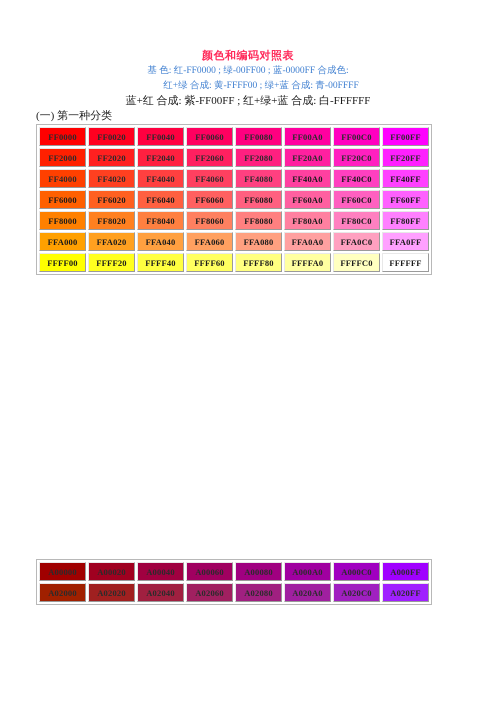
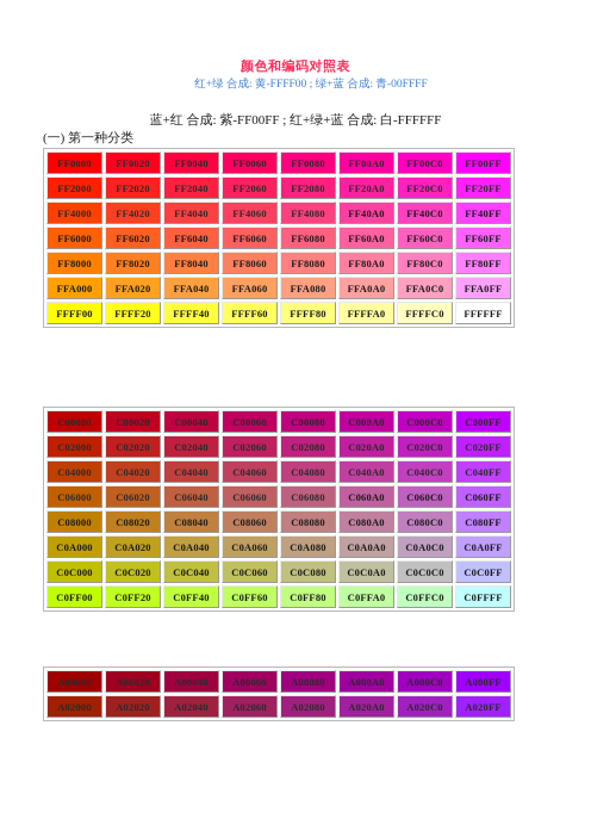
  颜色和编码对照表
- 基 色: 红-FF0000 ; 绿-00FF00 ; 蓝-0000FF 合成色:
  红+绿 合成: 黄-FFFF00 ; 绿+蓝 合成: 青-00FFFF
  蓝+红 合成: 紫-FF00FF ; 红+绿+蓝 合成: 白-FFFFFF
  (一) 第一种分类
  FF0000	FF0020	FF0040	FF0060	FF0080	FF00A0	FF00C0	FF00FF
  FF2000	FF2020	FF2040	FF2060	FF2080	FF20A0	FF20C0	FF20FF
  FF4000	FF4020	FF4040	FF4060	FF4080	FF40A0	FF40C0	FF40FF
  FF6000	FF6020	FF6040	FF6060	FF6080	FF60A0	FF60C0	FF60FF
  FF8000	FF8020	FF8040	FF8060	FF8080	FF80A0	FF80C0	FF80FF
  FFA000	FFA020	FFA040	FFA060	FFA080	FFA0A0	FFA0C0	FFA0FF
  FFFF00	FFFF20	FFFF40	FFFF60	FFFF80	FFFFA0	FFFFC0	FFFFFF
+ C00000	C00020	C00040	C00060	C00080	C000A0	C000C0	C000FF
+ C02000	C02020	C02040	C02060	C02080	C020A0	C020C0	C020FF
+ C04000	C04020	C04040	C04060	C04080	C040A0	C040C0	C040FF
+ C06000	C06020	C06040	C06060	C06080	C060A0	C060C0	C060FF
+ C08000	C08020	C08040	C08060	C08080	C080A0	C080C0	C080FF
+ C0A000	C0A020	C0A040	C0A060	C0A080	C0A0A0	C0A0C0	C0A0FF
+ C0C000	C0C020	C0C040	C0C060	C0C080	C0C0A0	C0C0C0	C0C0FF
+ C0FF00	C0FF20	C0FF40	C0FF60	C0FF80	C0FFA0	C0FFC0	C0FFFF
  A00000	A00020	A00040	A00060	A00080	A000A0	A000C0	A000FF
  A02000	A02020	A02040	A02060	A02080	A020A0	A020C0	A020FF
